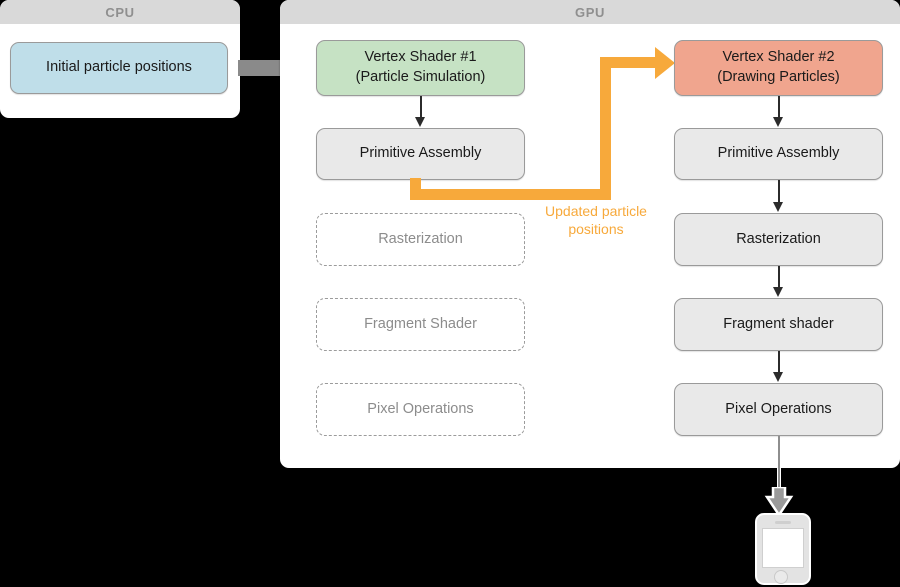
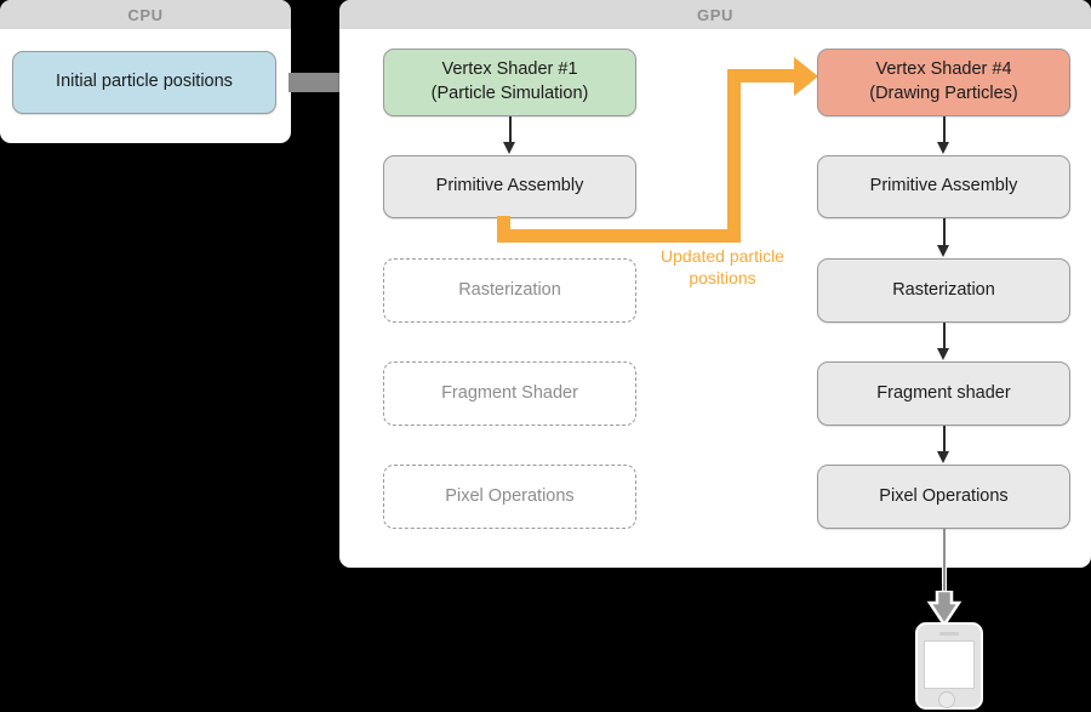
  CPU
  Initial particle positions
  GPU
  Vertex Shader #1
  (Particle Simulation)
  Primitive Assembly
  Rasterization
  Fragment Shader
  Pixel Operations
  Updated particle
  positions
- Vertex Shader #2
+ Vertex Shader #4
  (Drawing Particles)
  Primitive Assembly
  Rasterization
  Fragment shader
  Pixel Operations
